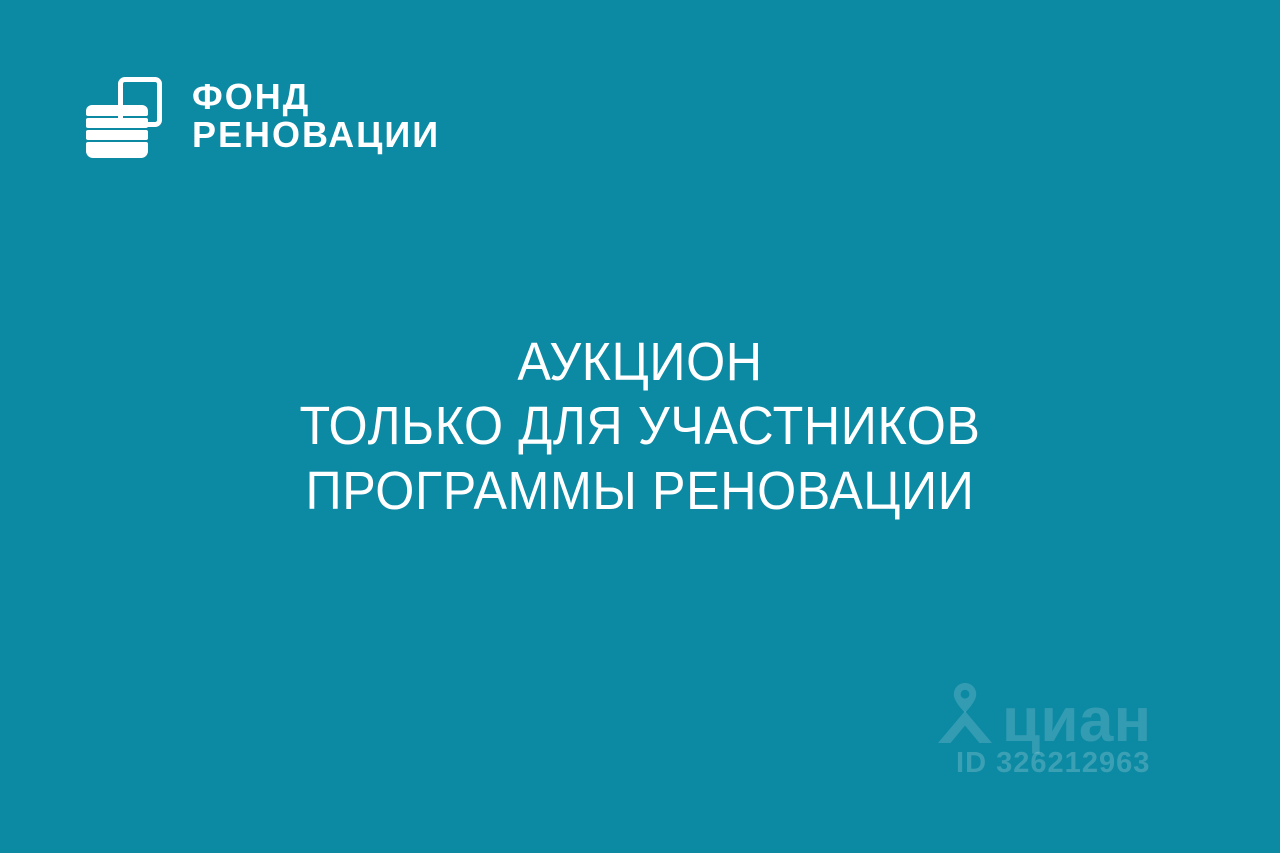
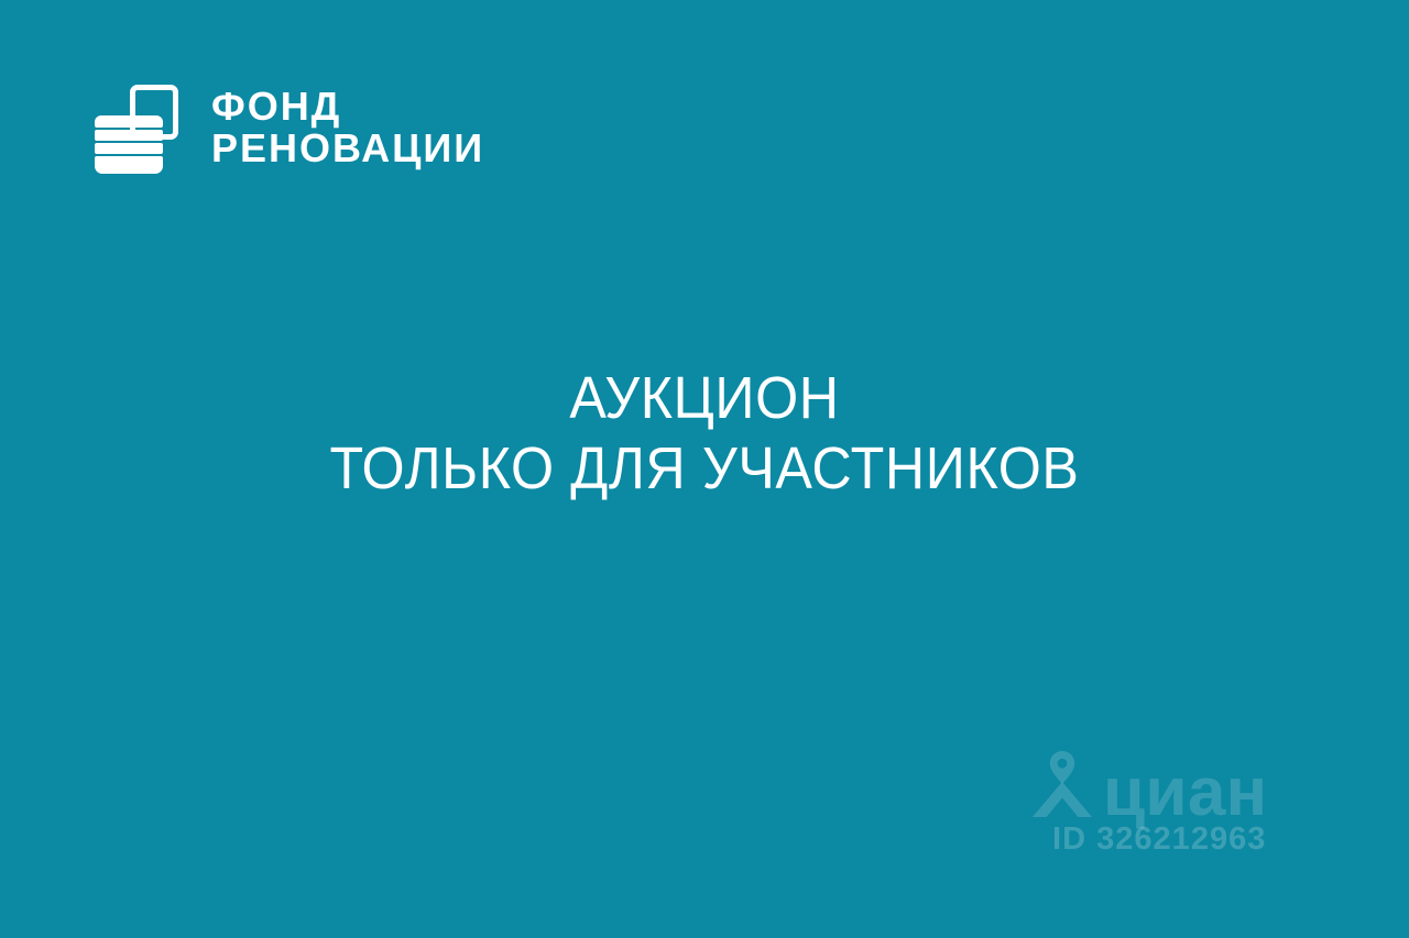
  ФОНД
  РЕНОВАЦИИ
  АУКЦИОН
  ТОЛЬКО ДЛЯ УЧАСТНИКОВ
- ПРОГРАММЫ РЕНОВАЦИИ
  циан
  ID 326212963
